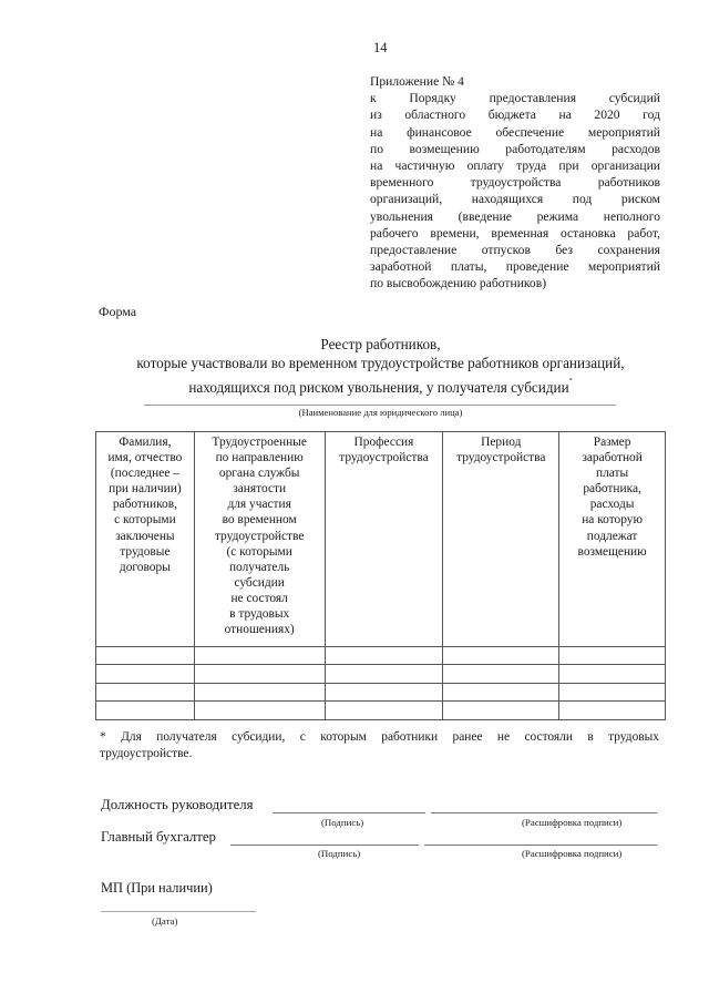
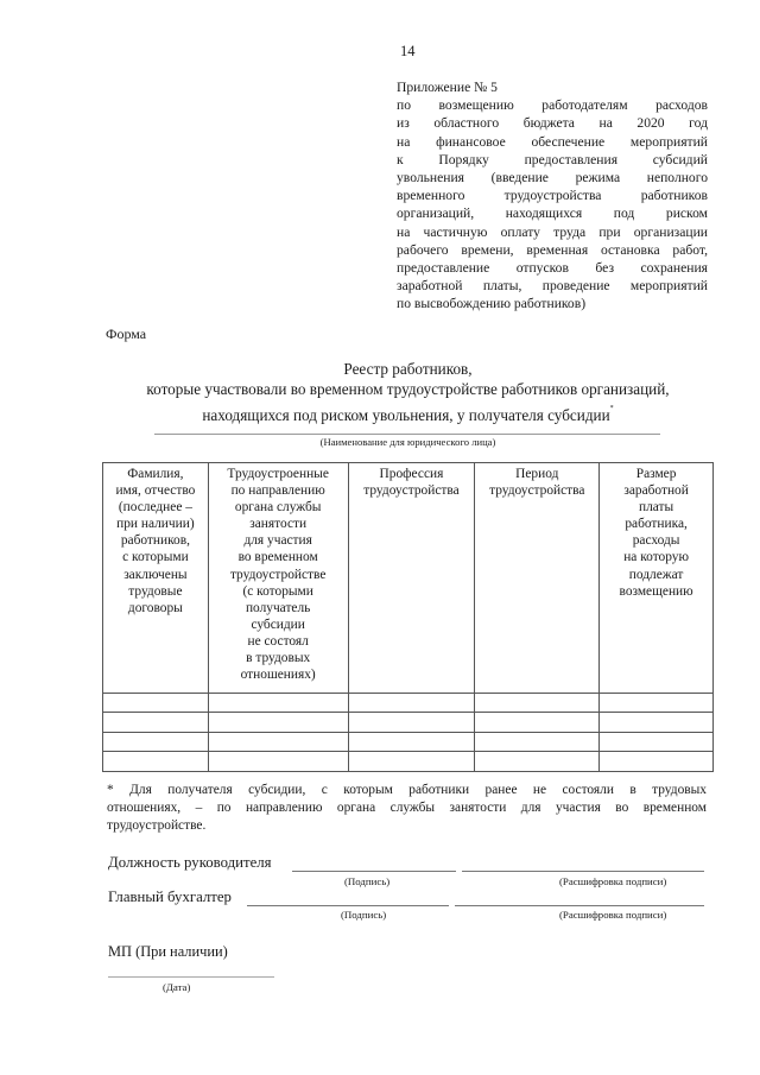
  14
- Приложение № 4
+ Приложение № 5
- к Порядку предоставления субсидий
+ по возмещению работодателям расходов
  из областного бюджета на 2020 год
  на финансовое обеспечение мероприятий
- по возмещению работодателям расходов
+ к Порядку предоставления субсидий
- на частичную оплату труда при организации
+ увольнения (введение режима неполного
  временного трудоустройства работников
  организаций, находящихся под риском
- увольнения (введение режима неполного
+ на частичную оплату труда при организации
  рабочего времени, временная остановка работ,
  предоставление отпусков без сохранения
  заработной платы, проведение мероприятий
  по высвобождению работников)
  Форма
  Реестр работников,
  которые участвовали во временном трудоустройстве работников организаций,
  находящихся под риском увольнения, у получателя субсидии
  (Наименование для юридического лица)
  Фамилия, имя, отчество (последнее – при наличии) работников, с которыми заключены трудовые договоры	Трудоустроенные по направлению органа службы занятости для участия во временном трудоустройстве (с которыми получатель субсидии не состоял в трудовых отношениях)	Профессия трудоустройства	Период трудоустройства	Размер заработной платы работника, расходы на которую подлежат возмещению
  * Для получателя субсидии, с которым работники ранее не состояли в трудовых
+ отношениях, – по направлению органа службы занятости для участия во временном
  трудоустройстве.
  Должность руководителя
  (Подпись)
  (Расшифровка подписи)
  Главный бухгалтер
  (Подпись)
  (Расшифровка подписи)
  МП (При наличии)
  (Дата)
